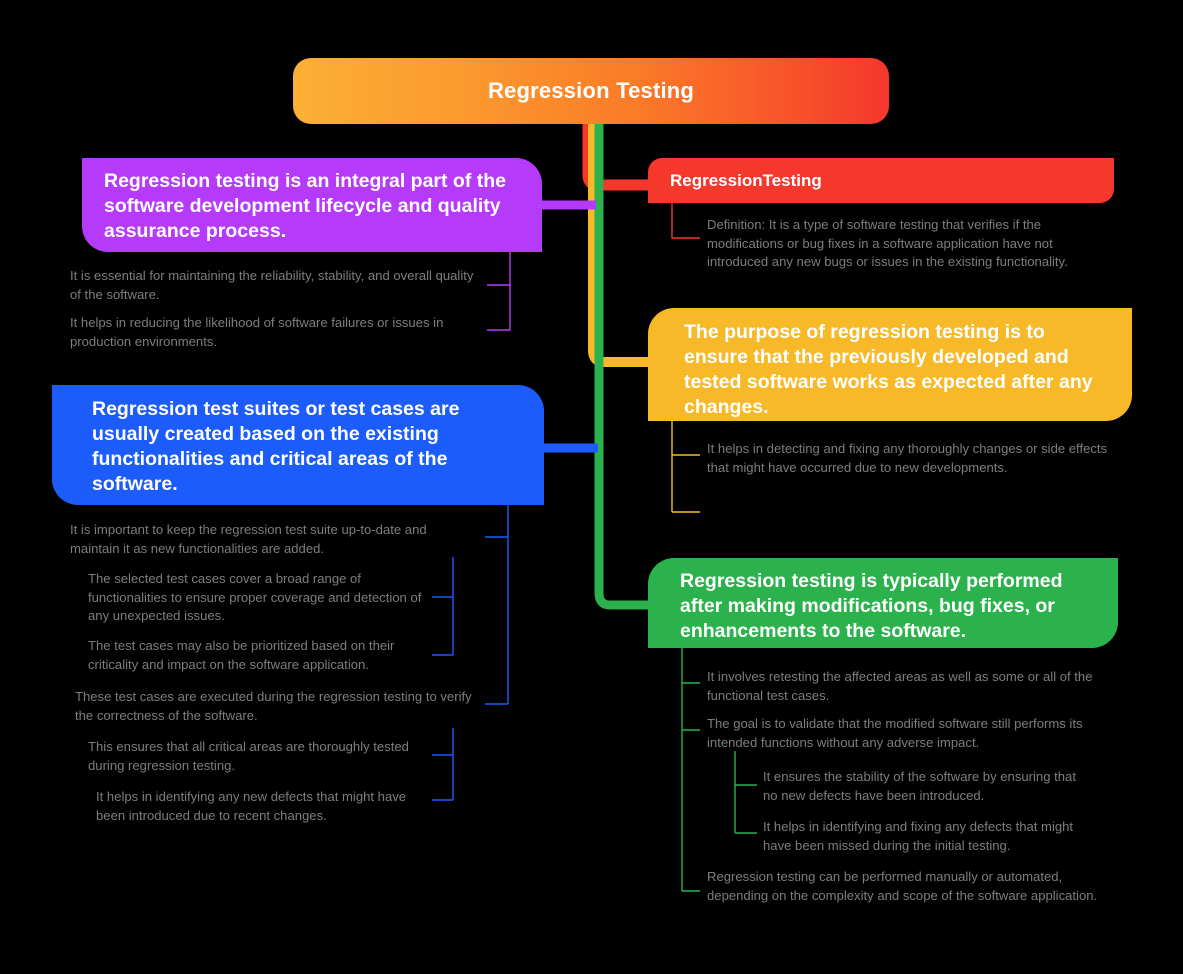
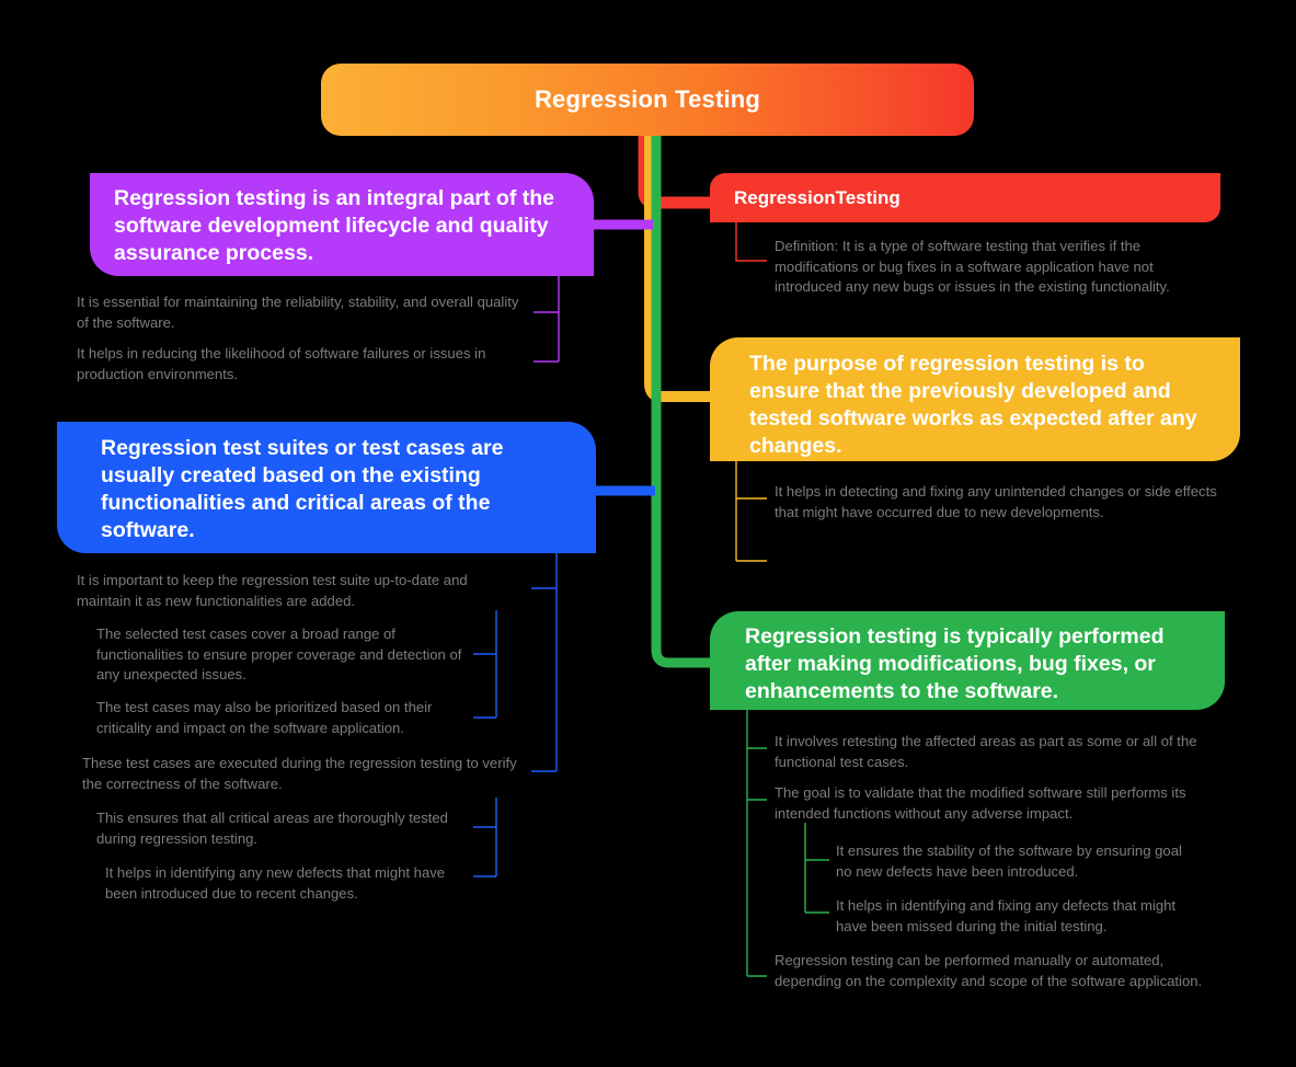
  Regression Testing
  RegressionTesting
  Definition: It is a type of software testing that verifies if the modifications or bug fixes in a software application have not introduced any new bugs or issues in the existing functionality.
  The purpose of regression testing is to ensure that the previously developed and tested software works as expected after any changes.
- It helps in detecting and fixing any thoroughly changes or side effects that might have occurred due to new developments.
+ It helps in detecting and fixing any unintended changes or side effects that might have occurred due to new developments.
  Regression testing is typically performed after making modifications, bug fixes, or enhancements to the software.
- It involves retesting the affected areas as well as some or all of the functional test cases.
+ It involves retesting the affected areas as part as some or all of the functional test cases.
  The goal is to validate that the modified software still performs its intended functions without any adverse impact.
- It ensures the stability of the software by ensuring that no new defects have been introduced.
+ It ensures the stability of the software by ensuring goal no new defects have been introduced.
  It helps in identifying and fixing any defects that might have been missed during the initial testing.
  Regression testing can be performed manually or automated, depending on the complexity and scope of the software application.
  Regression testing is an integral part of the software development lifecycle and quality assurance process.
  It is essential for maintaining the reliability, stability, and overall quality of the software.
  It helps in reducing the likelihood of software failures or issues in production environments.
  Regression test suites or test cases are usually created based on the existing functionalities and critical areas of the software.
  It is important to keep the regression test suite up-to-date and maintain it as new functionalities are added.
  The selected test cases cover a broad range of functionalities to ensure proper coverage and detection of any unexpected issues.
  The test cases may also be prioritized based on their criticality and impact on the software application.
  These test cases are executed during the regression testing to verify the correctness of the software.
  This ensures that all critical areas are thoroughly tested during regression testing.
  It helps in identifying any new defects that might have been introduced due to recent changes.
